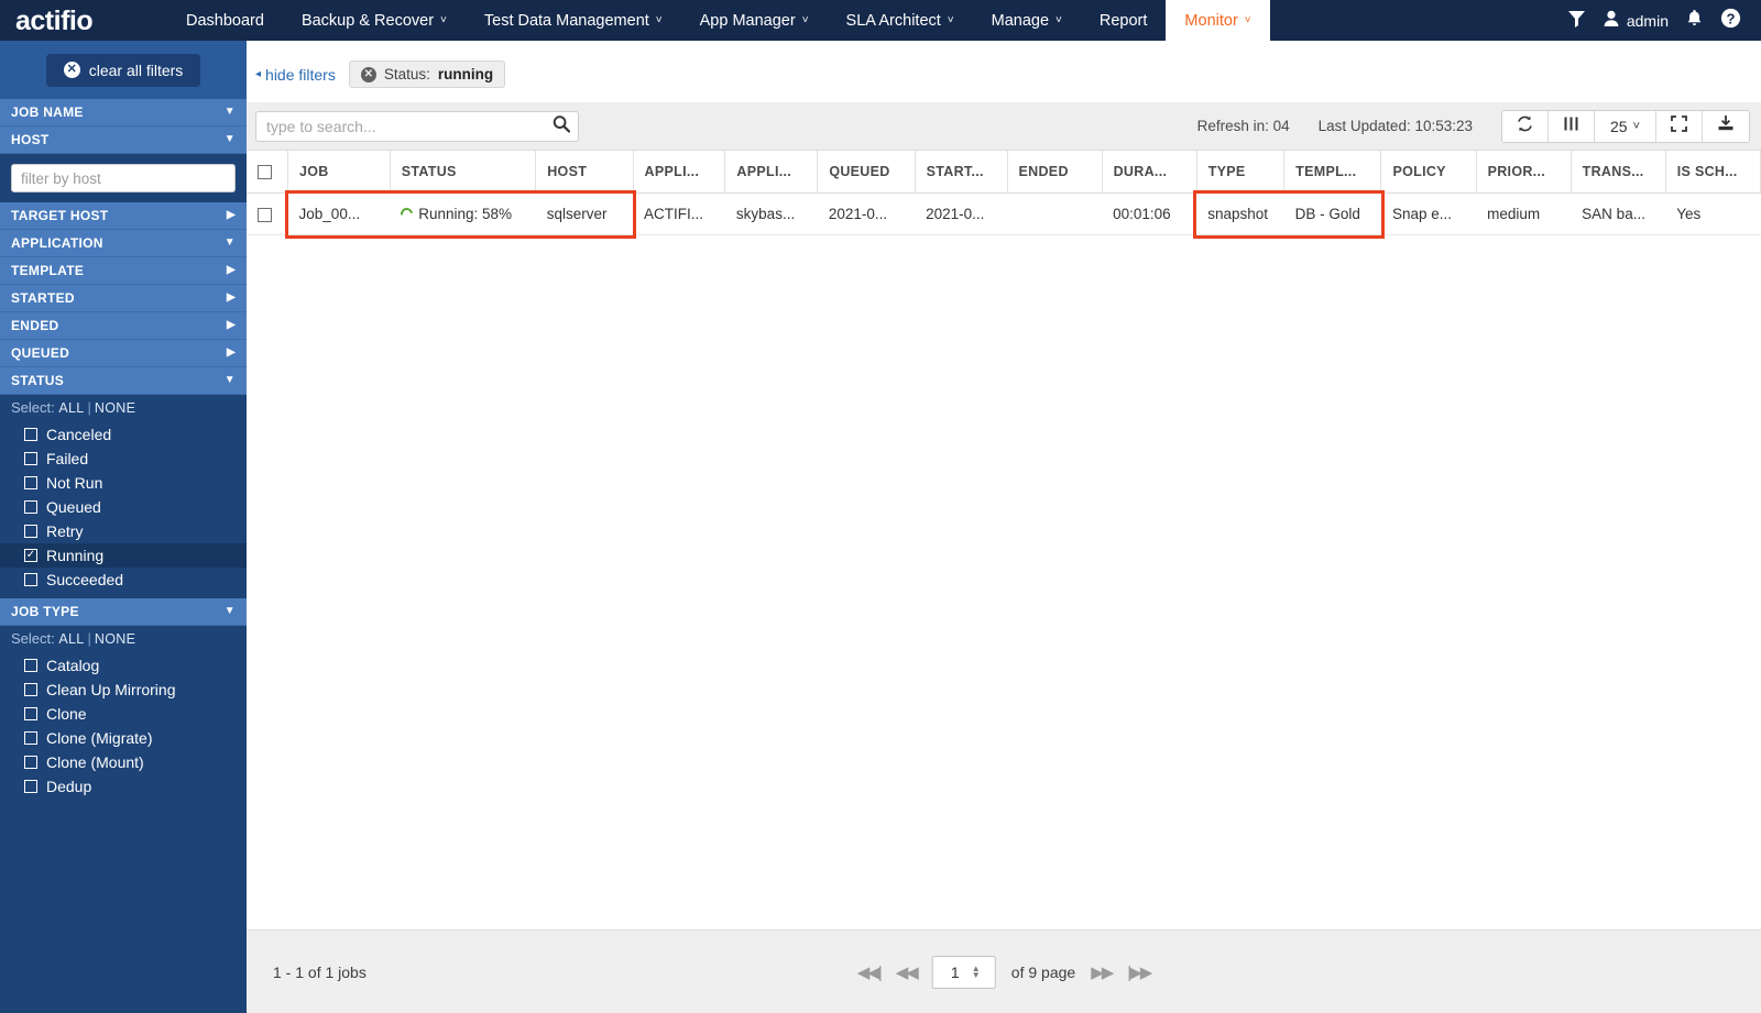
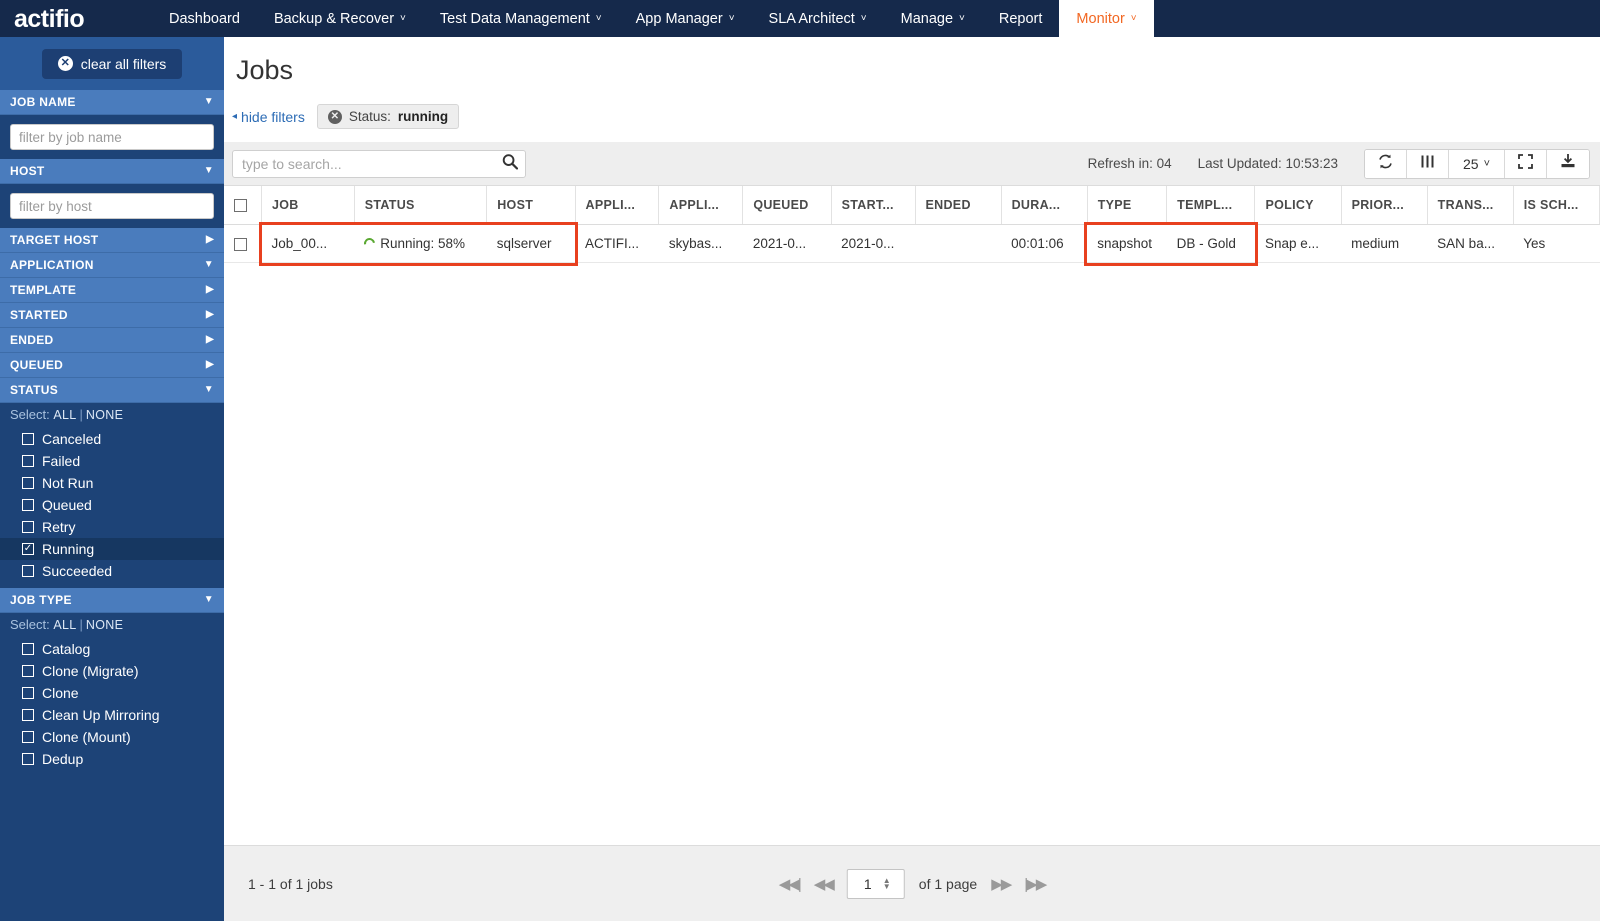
  actifio
  Dashboard
  Backup & Recover
  ˅
  Test Data Management
  ˅
  App Manager
  ˅
  SLA Architect
  ˅
  Manage
  ˅
  Report
  Monitor
  ˅
- admin
- ?
  ✕
  clear all filters
  JOB NAME
  ▼
+ filter by job name
  HOST
  ▼
  filter by host
  TARGET HOST
  ▶
  APPLICATION
  ▼
  TEMPLATE
  ▶
  STARTED
  ▶
  ENDED
  ▶
  QUEUED
  ▶
  STATUS
  ▼
  Select: ALL | NONE
  Canceled
  Failed
  Not Run
  Queued
  Retry
  ✓
  Running
  Succeeded
  JOB TYPE
  ▼
  Select: ALL | NONE
  Catalog
- Clean Up Mirroring
+ Clone (Migrate)
  Clone
- Clone (Migrate)
+ Clean Up Mirroring
  Clone (Mount)
  Dedup
+ Jobs
  ◂
  hide filters
  ✕
  Status:
  running
  type to search...
  Refresh in: 04
  Last Updated: 10:53:23
  25
  ˅
  	JOB	STATUS	HOST	APPLI...	APPLI...	QUEUED	START...	ENDED	DURA...	TYPE	TEMPL...	POLICY	PRIOR...	TRANS...	IS SCH...
  	Job_00...	Running: 58%	sqlserver	ACTIFI...	skybas...	2021-0...	2021-0...		00:01:06	snapshot	DB - Gold	Snap e...	medium	SAN ba...	Yes
  1 - 1 of 1 jobs
  ◀◀|
  ◀◀
  1
  ▲
  ▼
- of 9 page
+ of 1 page
  ▶▶
  |▶▶
